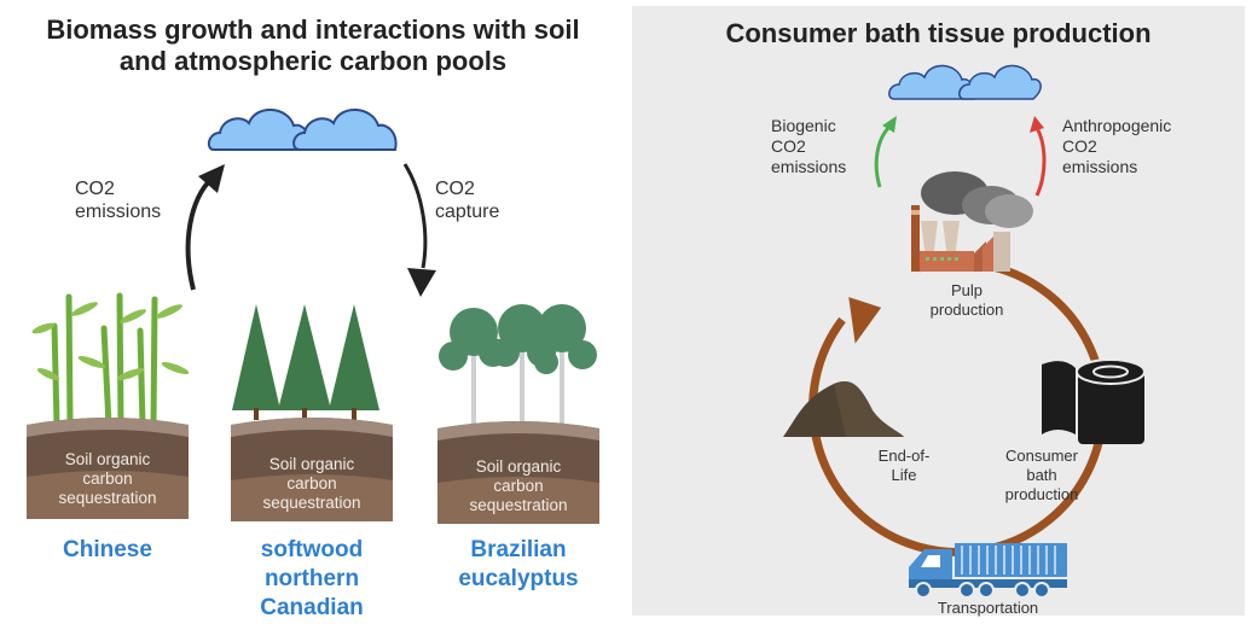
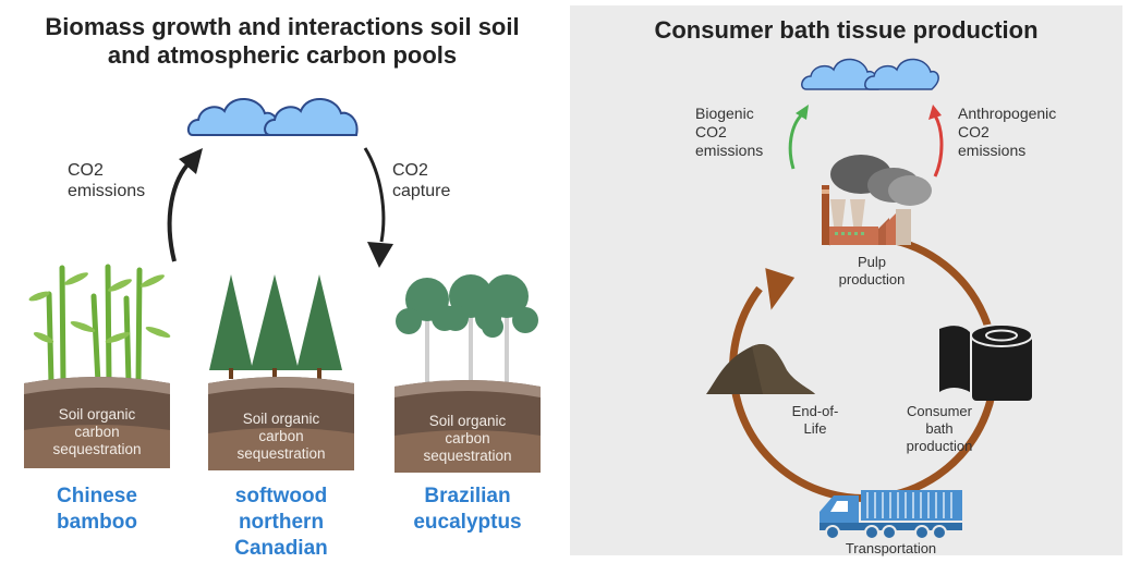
- Biomass growth and interactions with soil
+ Biomass growth and interactions soil soil
  and atmospheric carbon pools
  CO2
  emissions
  CO2
  capture
  Soil organic
  carbon
  sequestration
  Soil organic
  carbon
  sequestration
  Soil organic
  carbon
  sequestration
  Chinese
+ bamboo
  softwood
  northern
  Canadian
  Brazilian
  eucalyptus
  Consumer bath tissue production
  Biogenic
  CO2
  emissions
  Anthropogenic
  CO2
  emissions
  Pulp
  production
  Consumer
  bath
  production
  End-of-
  Life
  Transportation
